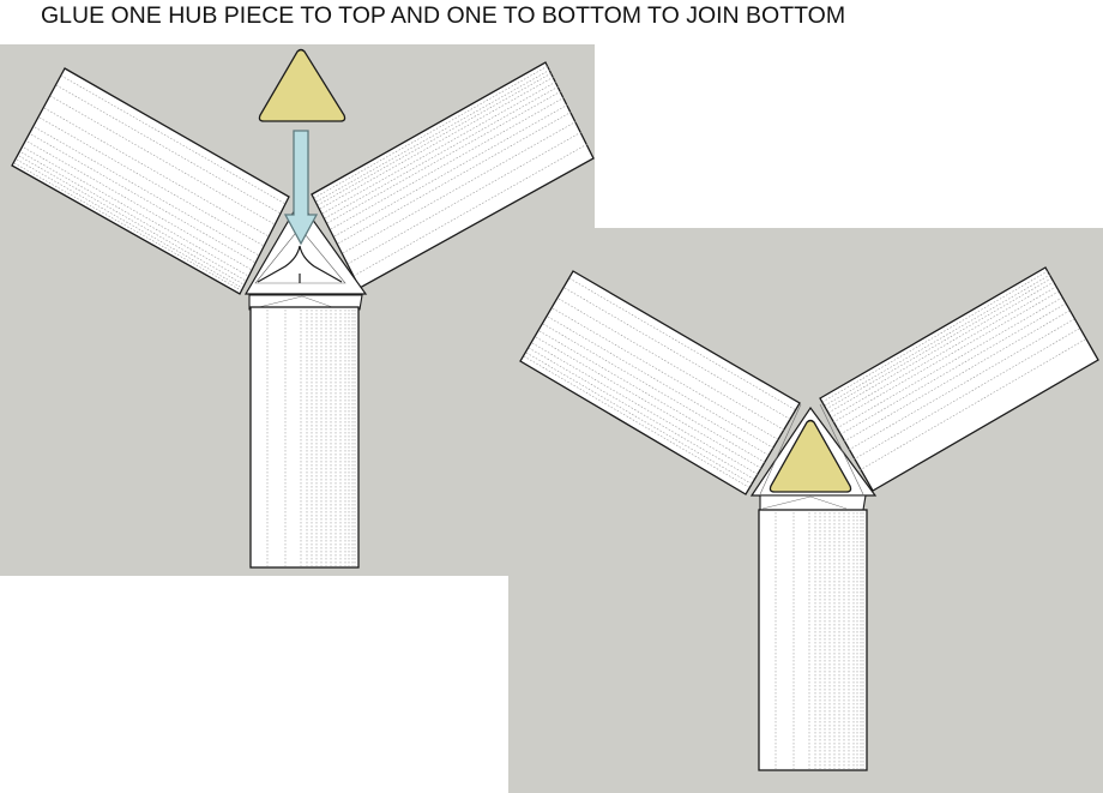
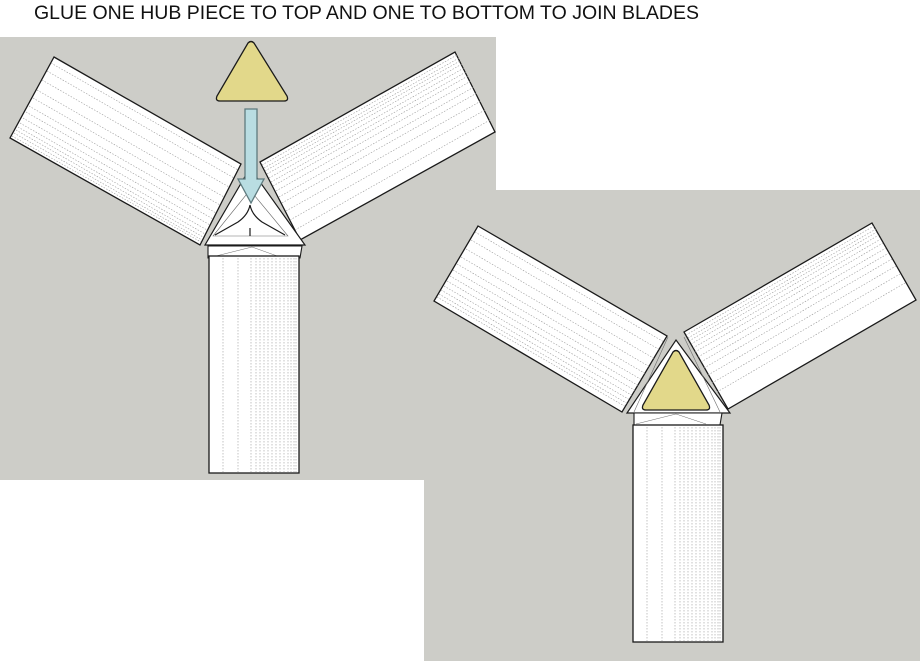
- GLUE ONE HUB PIECE TO TOP AND ONE TO BOTTOM TO JOIN BOTTOM
+ GLUE ONE HUB PIECE TO TOP AND ONE TO BOTTOM TO JOIN BLADES
